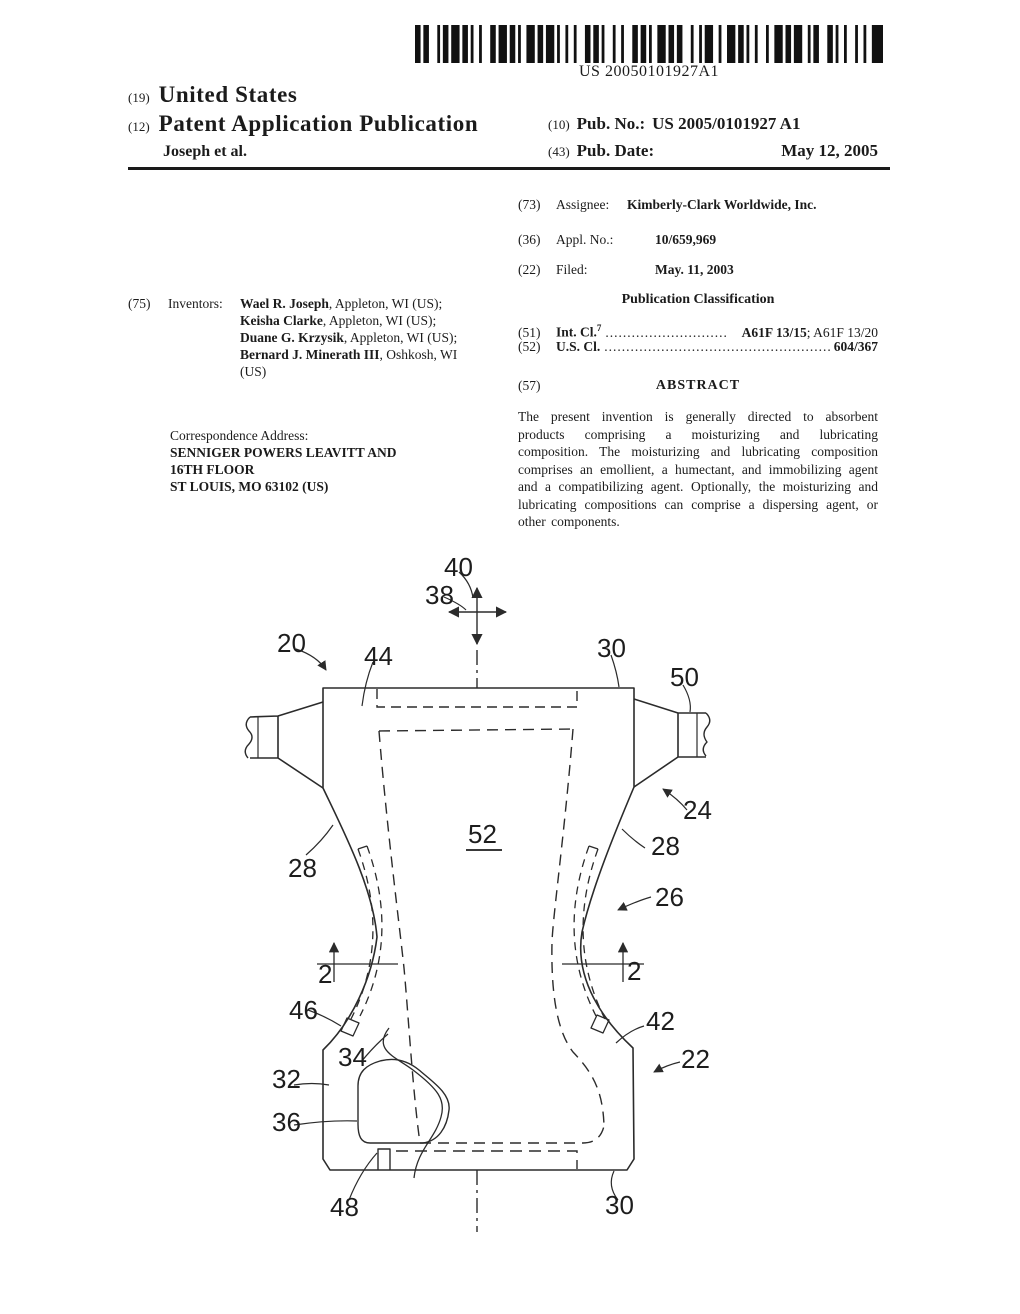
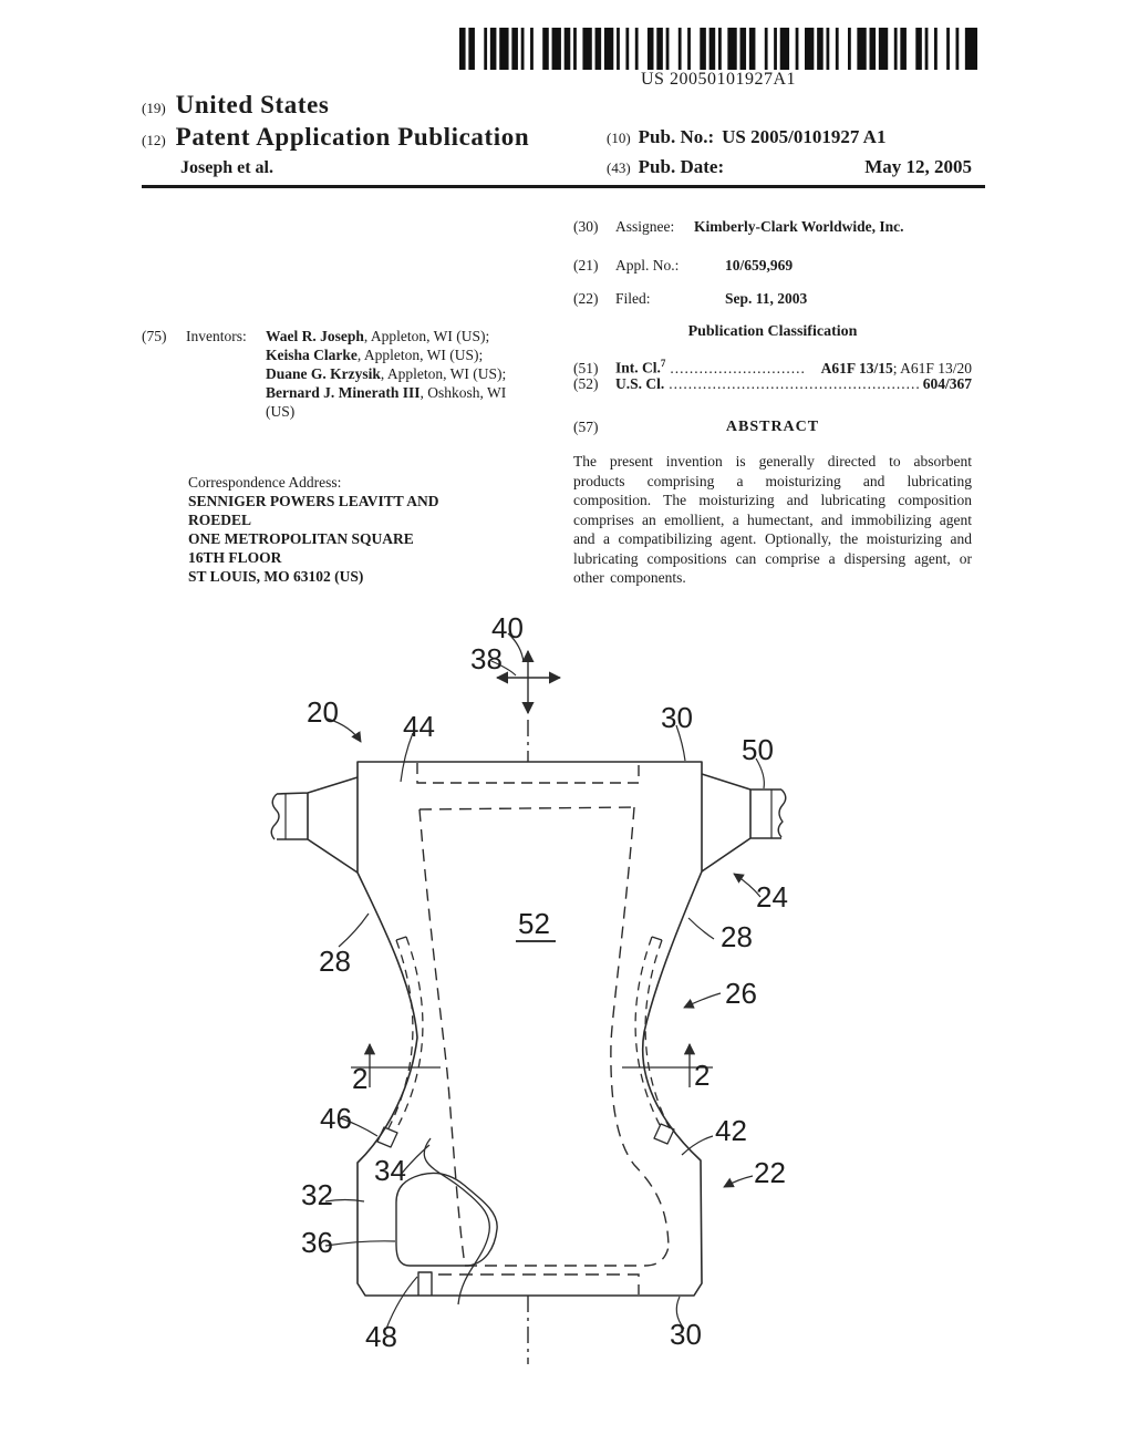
  US 20050101927A1
  (19)
  United States
  (12)
  Patent Application Publication
  Joseph et al.
  (10)
  Pub. No.:
  US 2005/0101927 A1
  (43)
  Pub. Date:
  May 12, 2005
  (75)
  Inventors:
  Wael R. Joseph, Appleton, WI (US);
  Keisha Clarke, Appleton, WI (US);
  Duane G. Krzysik, Appleton, WI (US);
  Bernard J. Minerath III, Oshkosh, WI
  (US)
  Correspondence Address:
  SENNIGER POWERS LEAVITT AND
+ ROEDEL
+ ONE METROPOLITAN SQUARE
  16TH FLOOR
  ST LOUIS, MO 63102 (US)
- (73)
+ (30)
  Assignee:
  Kimberly-Clark Worldwide, Inc.
- (36)
+ (21)
  Appl. No.:
  10/659,969
  (22)
  Filed:
- May. 11, 2003
+ Sep. 11, 2003
  Publication Classification
  (51)
  Int. Cl.7
  ............................
  A61F 13/15
  ; A61F 13/20
  (52)
  U.S. Cl.
  ....................................................
  604/367
  (57)
  ABSTRACT
  The present invention is generally directed to absorbent products comprising a moisturizing and lubricating composition. The moisturizing and lubricating composition comprises an emollient, a humectant, and immobilizing agent and a compatibilizing agent. Optionally, the moisturizing and lubricating compositions can comprise a dispersing agent, or other components.
  40
  38
  20
  44
  30
  50
  24
  28
  52
  28
  26
  2
  2
  46
  42
  22
  34
  32
  36
  48
  30
